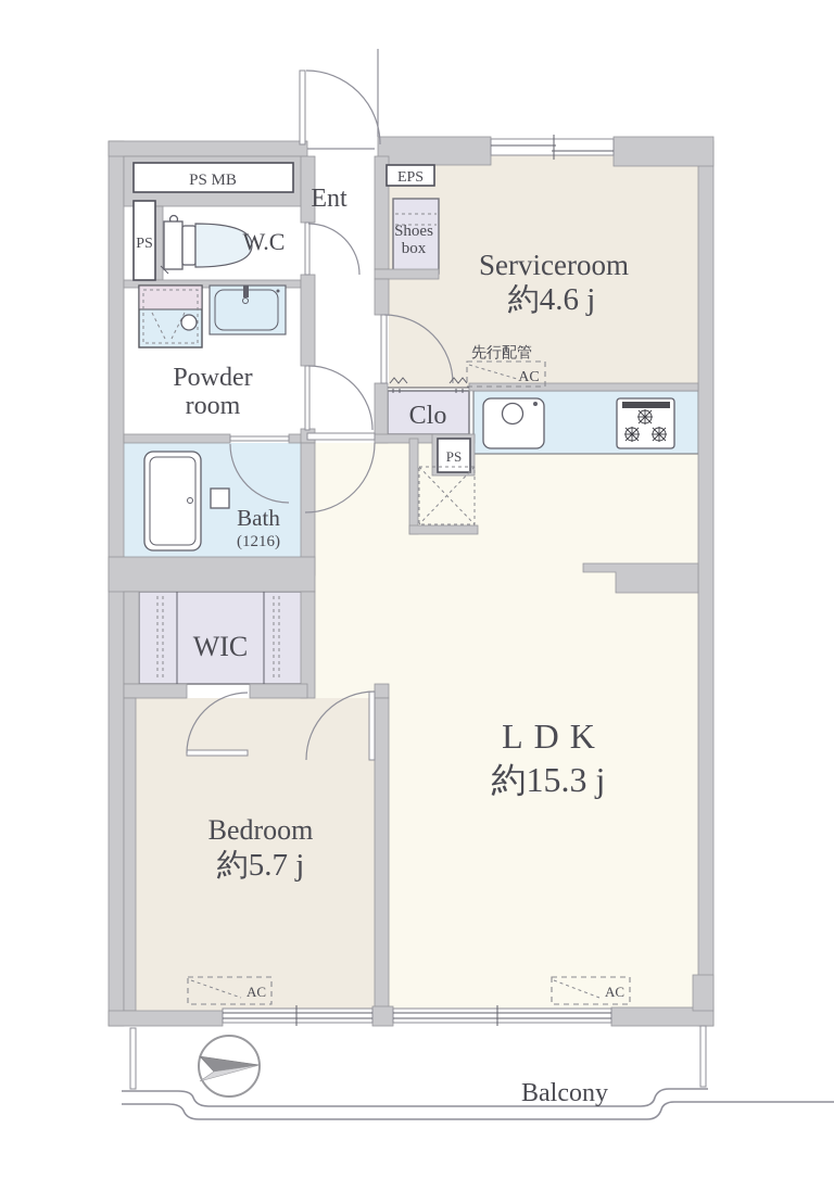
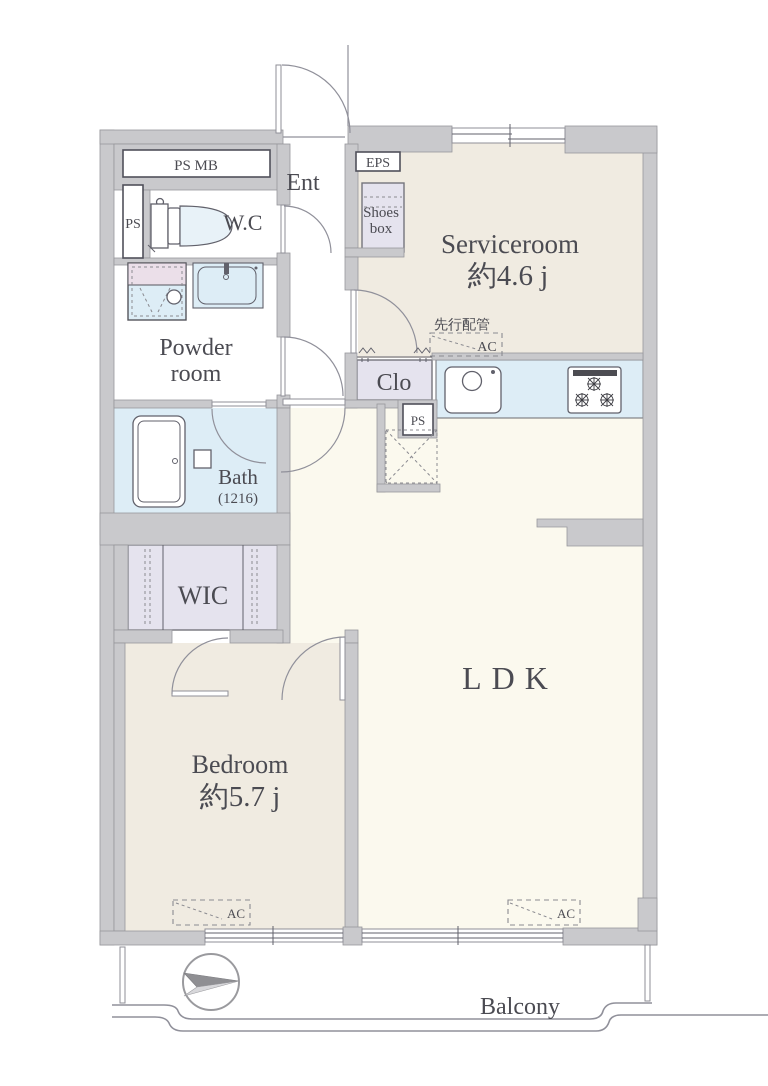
  PS MB
  PS
  W.C
  Ent
  EPS
  Shoes
  box
  Serviceroom
  約4.6 j
  Powder
  room
  先行配管
  AC
  Clo
  PS
  Bath
  (1216)
  WIC
  LDK
- 約15.3 j
  Bedroom
  約5.7 j
  AC
  AC
  Balcony
